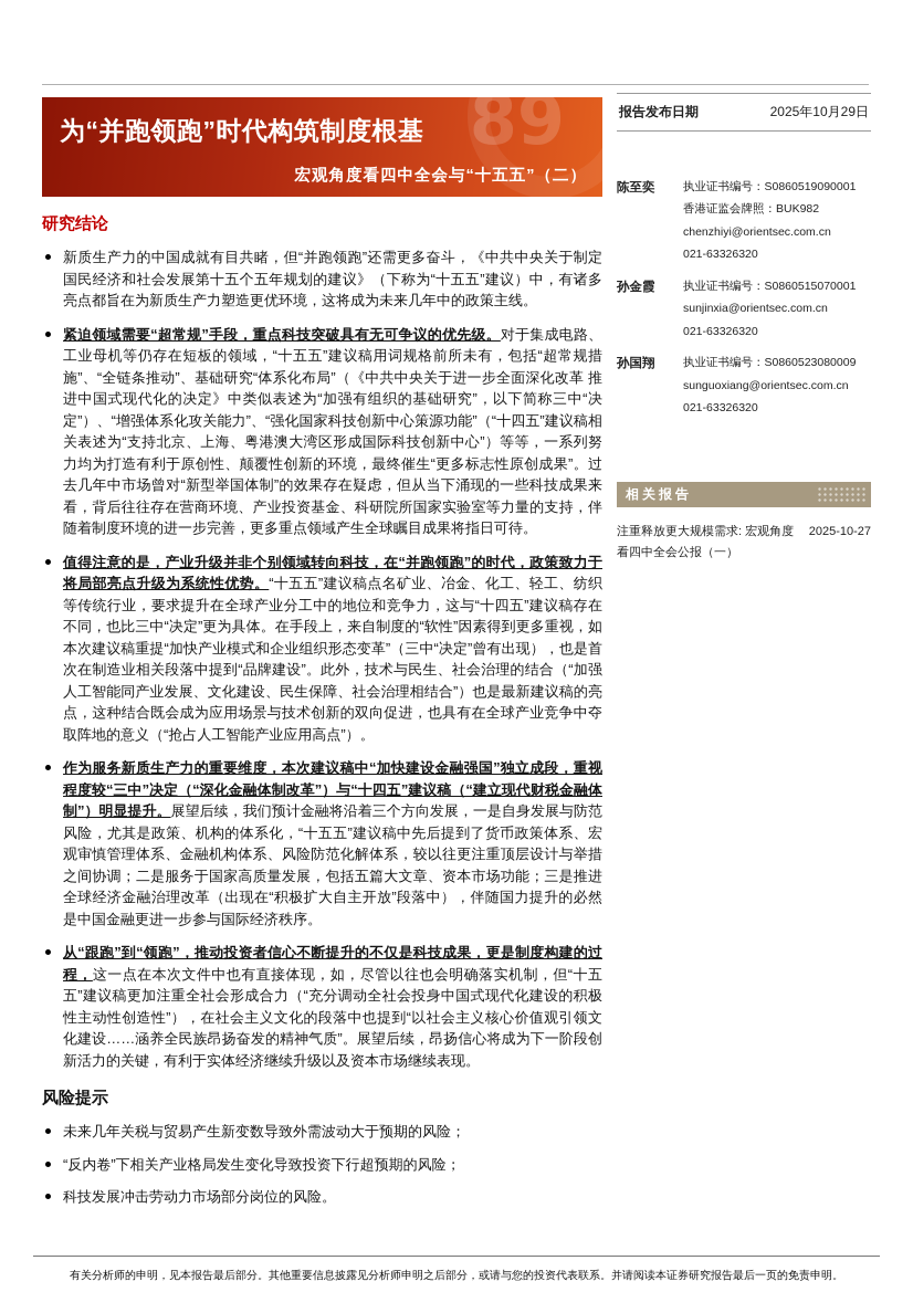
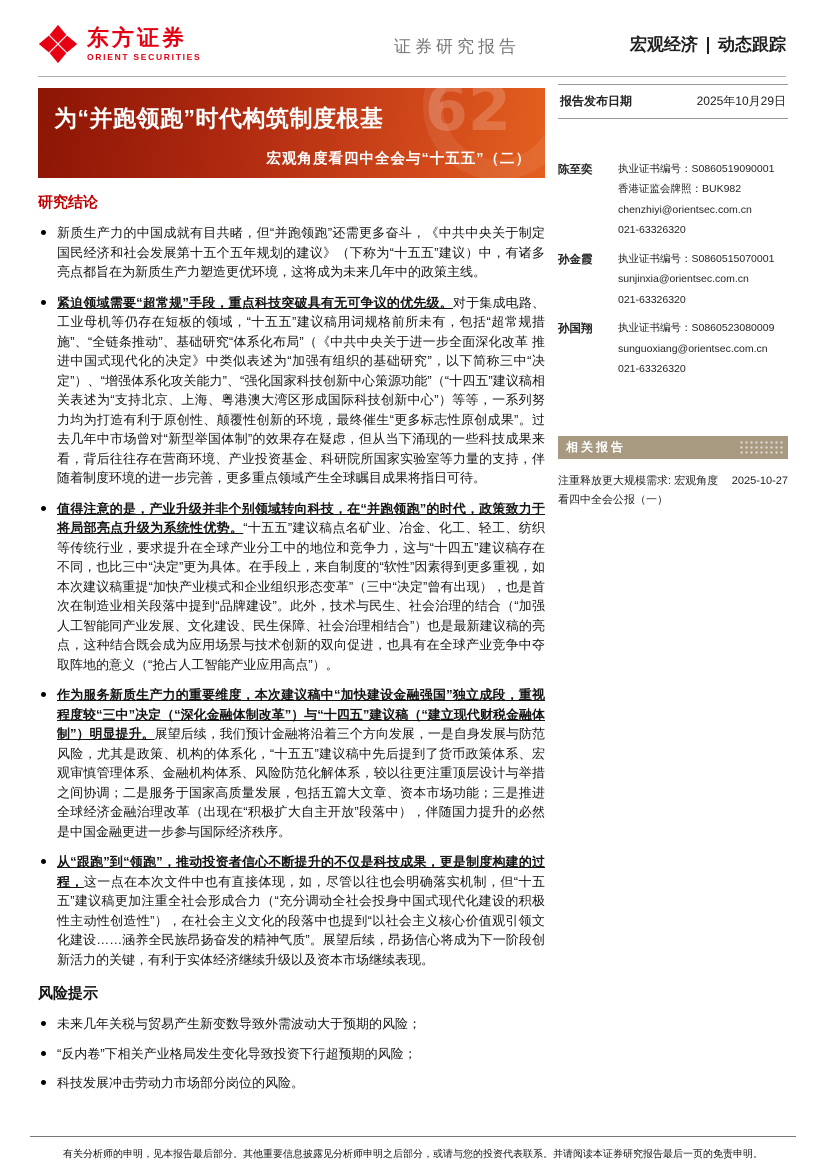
+ 东方证券
+ ORIENT SECURITIES
+ 证券研究报告
+ 宏观经济
+ 动态跟踪
- 89
+ 62
  为“并跑领跑”时代构筑制度根基
  宏观角度看四中全会与“十五五”（二）
  研究结论
  新质生产力的中国成就有目共睹，但“并跑领跑”还需更多奋斗，《中共中央关于制定国民经济和社会发展第十五个五年规划的建议》（下称为“十五五”建议）中，有诸多亮点都旨在为新质生产力塑造更优环境，这将成为未来几年中的政策主线。
  紧迫领域需要“超常规”手段，重点科技突破具有无可争议的优先级。对于集成电路、工业母机等仍存在短板的领域，“十五五”建议稿用词规格前所未有，包括“超常规措施”、“全链条推动”、基础研究“体系化布局”（《中共中央关于进一步全面深化改革 推进中国式现代化的决定》中类似表述为“加强有组织的基础研究”，以下简称三中“决定”）、“增强体系化攻关能力”、“强化国家科技创新中心策源功能”（“十四五”建议稿相关表述为“支持北京、上海、粤港澳大湾区形成国际科技创新中心”）等等，一系列努力均为打造有利于原创性、颠覆性创新的环境，最终催生“更多标志性原创成果”。过去几年中市场曾对“新型举国体制”的效果存在疑虑，但从当下涌现的一些科技成果来看，背后往往存在营商环境、产业投资基金、科研院所国家实验室等力量的支持，伴随着制度环境的进一步完善，更多重点领域产生全球瞩目成果将指日可待。
  值得注意的是，产业升级并非个别领域转向科技，在“并跑领跑”的时代，政策致力于将局部亮点升级为系统性优势。“十五五”建议稿点名矿业、冶金、化工、轻工、纺织等传统行业，要求提升在全球产业分工中的地位和竞争力，这与“十四五”建议稿存在不同，也比三中“决定”更为具体。在手段上，来自制度的“软性”因素得到更多重视，如本次建议稿重提“加快产业模式和企业组织形态变革”（三中“决定”曾有出现），也是首次在制造业相关段落中提到“品牌建设”。此外，技术与民生、社会治理的结合（“加强人工智能同产业发展、文化建设、民生保障、社会治理相结合”）也是最新建议稿的亮点，这种结合既会成为应用场景与技术创新的双向促进，也具有在全球产业竞争中夺取阵地的意义（“抢占人工智能产业应用高点”）。
  作为服务新质生产力的重要维度，本次建议稿中“加快建设金融强国”独立成段，重视程度较“三中”决定（“深化金融体制改革”）与“十四五”建议稿（“建立现代财税金融体制”）明显提升。展望后续，我们预计金融将沿着三个方向发展，一是自身发展与防范风险，尤其是政策、机构的体系化，“十五五”建议稿中先后提到了货币政策体系、宏观审慎管理体系、金融机构体系、风险防范化解体系，较以往更注重顶层设计与举措之间协调；二是服务于国家高质量发展，包括五篇大文章、资本市场功能；三是推进全球经济金融治理改革（出现在“积极扩大自主开放”段落中），伴随国力提升的必然是中国金融更进一步参与国际经济秩序。
  从“跟跑”到“领跑”，推动投资者信心不断提升的不仅是科技成果，更是制度构建的过程，这一点在本次文件中也有直接体现，如，尽管以往也会明确落实机制，但“十五五”建议稿更加注重全社会形成合力（“充分调动全社会投身中国式现代化建设的积极性主动性创造性”），在社会主义文化的段落中也提到“以社会主义核心价值观引领文化建设……涵养全民族昂扬奋发的精神气质”。展望后续，昂扬信心将成为下一阶段创新活力的关键，有利于实体经济继续升级以及资本市场继续表现。
  风险提示
  未来几年关税与贸易产生新变数导致外需波动大于预期的风险；
  “反内卷”下相关产业格局发生变化导致投资下行超预期的风险；
  科技发展冲击劳动力市场部分岗位的风险。
  报告发布日期
  2025年10月29日
  陈至奕
  执业证书编号：S0860519090001
  香港证监会牌照：BUK982
  chenzhiyi@orientsec.com.cn
  021-63326320
  孙金霞
  执业证书编号：S0860515070001
  sunjinxia@orientsec.com.cn
  021-63326320
  孙国翔
  执业证书编号：S0860523080009
  sunguoxiang@orientsec.com.cn
  021-63326320
  相关报告
  2025-10-27
  注重释放更大规模需求: 宏观角度看四中全会公报（一）
  有关分析师的申明，见本报告最后部分。其他重要信息披露见分析师申明之后部分，或请与您的投资代表联系。并请阅读本证券研究报告最后一页的免责申明。
